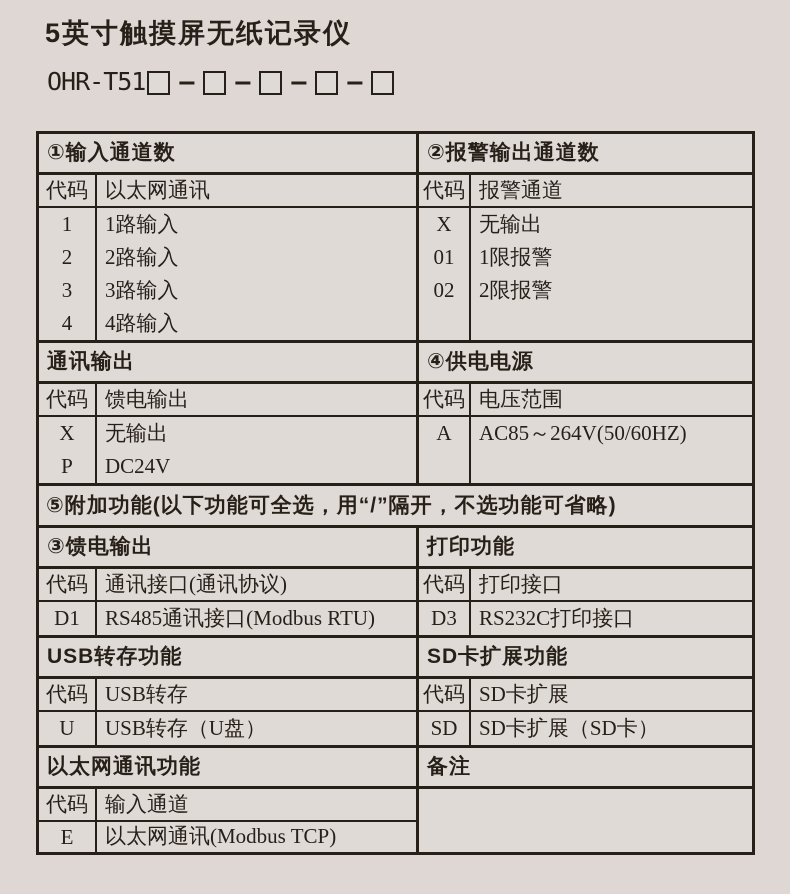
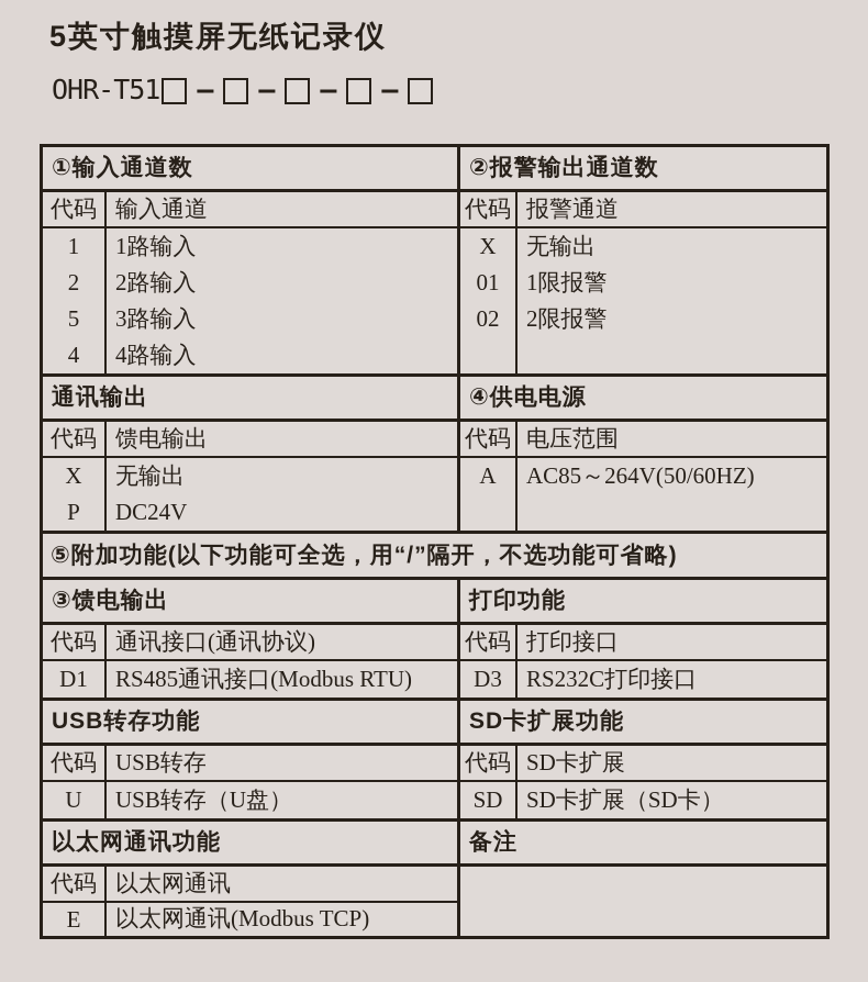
  5英寸触摸屏无纸记录仪
  OHR-T51
  –
  –
  –
  –
  ①输入通道数
  ②报警输出通道数
  代码
- 以太网通讯
+ 输入通道
  代码
  报警通道
  1
  1路输入
  X
  无输出
  2
  2路输入
  01
  1限报警
- 3
+ 5
  3路输入
  02
  2限报警
  4
  4路输入
  通讯输出
  ④供电电源
  代码
  馈电输出
  代码
  电压范围
  X
  无输出
  A
  AC85～264V(50/60HZ)
  P
  DC24V
  ⑤附加功能(以下功能可全选，用“/”隔开，不选功能可省略)
  ③馈电输出
  打印功能
  代码
  通讯接口(通讯协议)
  代码
  打印接口
  D1
  RS485通讯接口(Modbus RTU)
  D3
  RS232C打印接口
  USB转存功能
  SD卡扩展功能
  代码
  USB转存
  代码
  SD卡扩展
  U
  USB转存（U盘）
  SD
  SD卡扩展（SD卡）
  以太网通讯功能
  备注
  代码
- 输入通道
+ 以太网通讯
  E
  以太网通讯(Modbus TCP)
